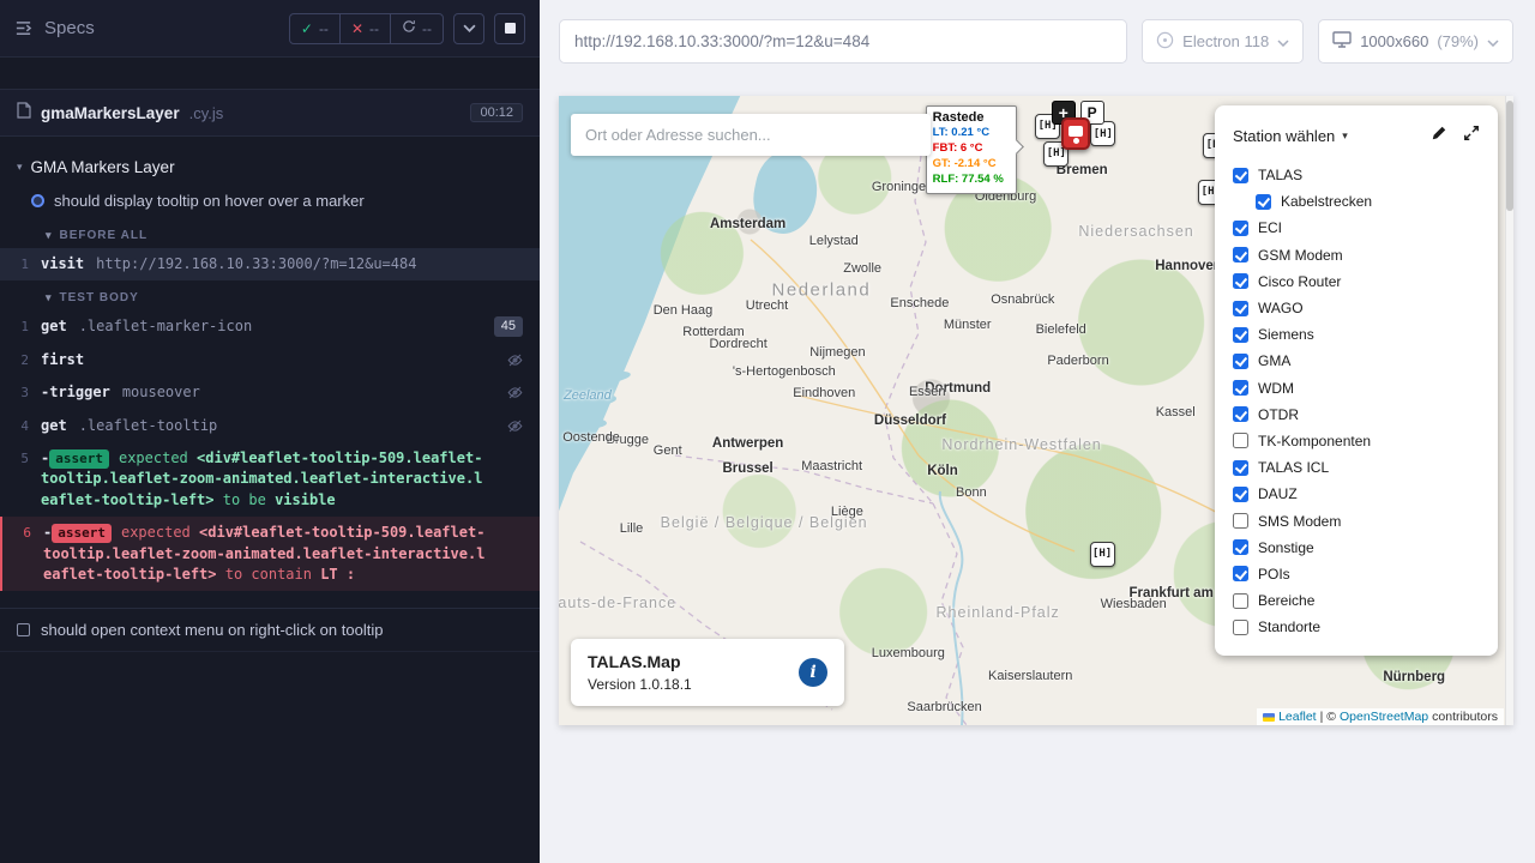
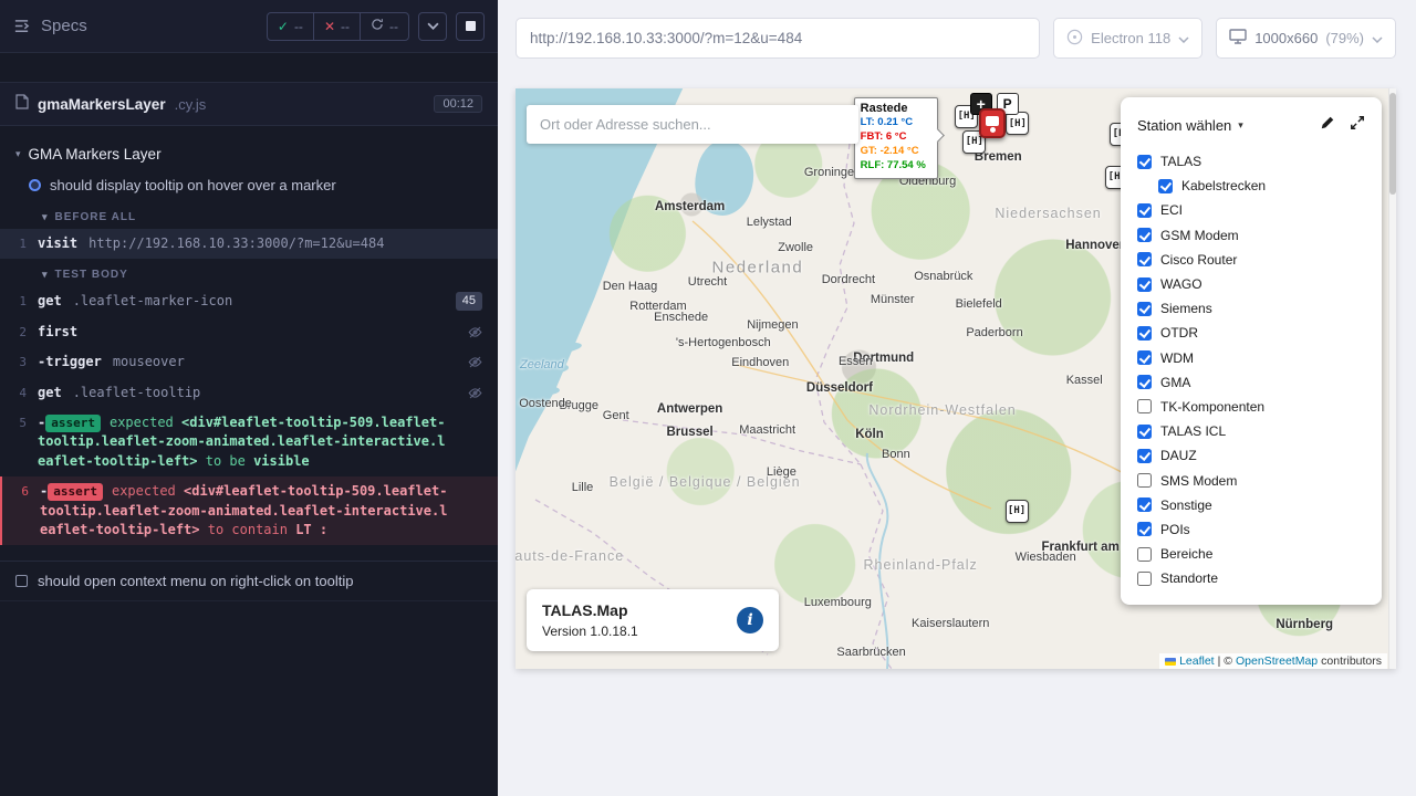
  Specs
  ✓
  --
  ✕
  --
  --
  gmaMarkersLayer
  .cy.js
  00:12
  ▾
  GMA Markers Layer
  should display tooltip on hover over a marker
  ▾
  BEFORE ALL
  1
  visit http://192.168.10.33:3000/?m=12&u=484
  ▾
  TEST BODY
  1
  get .leaflet-marker-icon
  45
  2
  first
  3
  -trigger mouseover
  4
  get .leaflet-tooltip
  5
  - assert expected <div#leaflet-tooltip-509.leaflet-tooltip.leaflet-zoom-animated.leaflet-interactive.leaflet-tooltip-left> to be visible
  6
  - assert expected <div#leaflet-tooltip-509.leaflet-tooltip.leaflet-zoom-animated.leaflet-interactive.leaflet-tooltip-left> to contain LT :
  should open context menu on right-click on tooltip
  http://192.168.10.33:3000/?m=12&u=484
  Electron 118
  1000x660
  (79%)
  Nederland
  Niedersachsen
  België / Belgique / Belgien
  Nordrhein-Westfalen
  Rheinland-Pfalz
  auts-de-France
  Zeeland
  Amsterdam
  Bremen
  Hannove
  Brussel
  Antwerpen
  Düsseldorf
  Dortmund
  Köln
  Frankfurt am
  Nürnberg
  Groninge
  Oldenburg
  Lelystad
  Zwolle
  Utrecht
  Den Haag
  Rotterdam
- Dordrecht
+ Enschede
  Nijmegen
  's-Hertogenbosch
  Eindhoven
- Enschede
+ Dordrecht
  Osnabrück
  Münster
  Bielefeld
  Paderborn
  Kassel
  Essen
  Bonn
  Maastricht
  Gent
  Brugge
  Oostende
  Liège
  Lille
  Wiesbaden
  Luxembourg
  Kaiserslautern
  Saarbrücken
  +
  P
  [H]
  [H]
  [H]
  [H]
  Rastede
  LT: 0.21 °C
  FBT: 6 °C
  GT: -2.14 °C
  RLF: 77.54 %
  Ort oder Adresse suchen...
  TALAS.Map
  Version 1.0.18.1
  i
  Station wählen
  ▾
  TALAS
  Kabelstrecken
  ECI
  GSM Modem
  Cisco Router
  WAGO
  Siemens
- GMA
+ OTDR
  WDM
- OTDR
+ GMA
  TK-Komponenten
  TALAS ICL
  DAUZ
  SMS Modem
  Sonstige
  POIs
  Bereiche
  Standorte
  Leaflet
  | ©
  OpenStreetMap
  contributors
